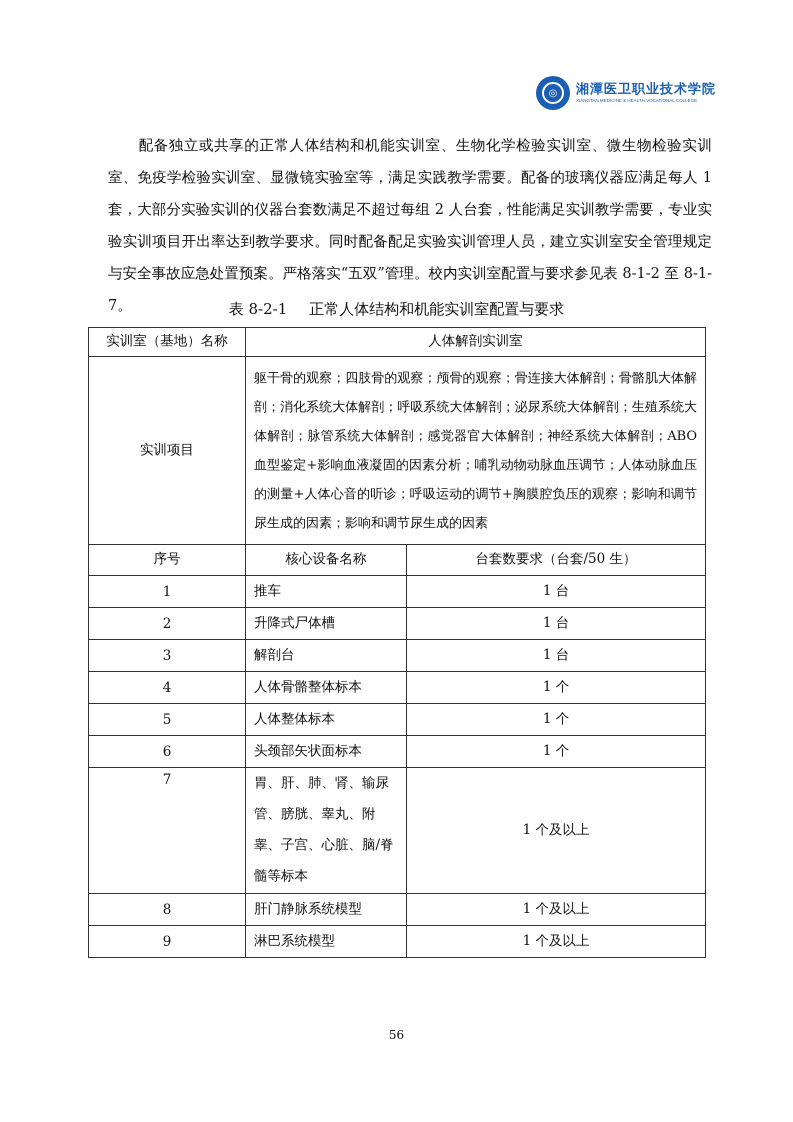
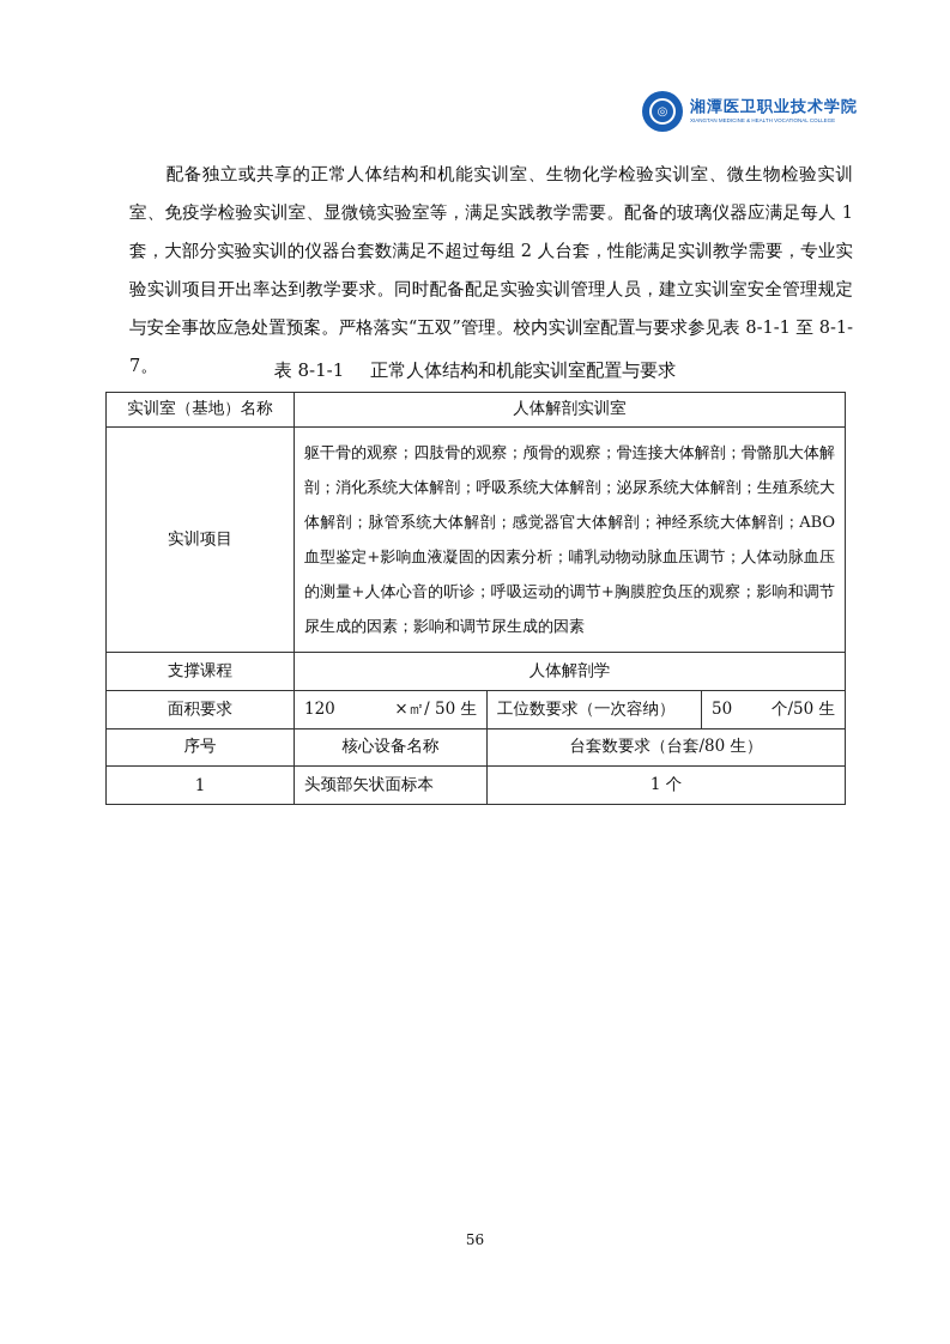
  ◎
  湘潭医卫职业技术学院
- 配备独立或共享的正常人体结构和机能实训室、生物化学检验实训室、微生物检验实训室、免疫学检验实训室、显微镜实验室等，满足实践教学需要。配备的玻璃仪器应满足每人 1 套，大部分实验实训的仪器台套数满足不超过每组 2 人台套，性能满足实训教学需要，专业实验实训项目开出率达到教学要求。同时配备配足实验实训管理人员，建立实训室安全管理规定与安全事故应急处置预案。严格落实“五双”管理。校内实训室配置与要求参见表 8-1-2 至 8-1-7。
+ 配备独立或共享的正常人体结构和机能实训室、生物化学检验实训室、微生物检验实训室、免疫学检验实训室、显微镜实验室等，满足实践教学需要。配备的玻璃仪器应满足每人 1 套，大部分实验实训的仪器台套数满足不超过每组 2 人台套，性能满足实训教学需要，专业实验实训项目开出率达到教学要求。同时配备配足实验实训管理人员，建立实训室安全管理规定与安全事故应急处置预案。严格落实“五双”管理。校内实训室配置与要求参见表 8-1-1 至 8-1-7。
- 表 8-2-1 正常人体结构和机能实训室配置与要求
+ 表 8-1-1 正常人体结构和机能实训室配置与要求
  实训室（基地）名称	人体解剖实训室
  实训项目	躯干骨的观察；四肢骨的观察；颅骨的观察；骨连接大体解剖；骨骼肌大体解剖；消化系统大体解剖；呼吸系统大体解剖；泌尿系统大体解剖；生殖系统大体解剖；脉管系统大体解剖；感觉器官大体解剖；神经系统大体解剖；ABO 血型鉴定+影响血液凝固的因素分析；哺乳动物动脉血压调节；人体动脉血压的测量+人体心音的听诊；呼吸运动的调节+胸膜腔负压的观察；影响和调节尿生成的因素；影响和调节尿生成的因素
+ 支撑课程	人体解剖学
+ 面积要求	120 ×㎡/ 50 生	工位数要求（一次容纳）	50 个/50 生
- 序号	核心设备名称	台套数要求（台套/50 生）
+ 序号	核心设备名称	台套数要求（台套/80 生）
- 1	推车	1 台
- 2	升降式尸体槽	1 台
- 3	解剖台	1 台
- 4	人体骨骼整体标本	1 个
- 5	人体整体标本	1 个
- 6	头颈部矢状面标本	1 个
+ 1	头颈部矢状面标本	1 个
- 7	胃、肝、肺、肾、输尿管、膀胱、睾丸、附睾、子宫、心脏、脑/脊髓等标本	1 个及以上
- 8	肝门静脉系统模型	1 个及以上
- 9	淋巴系统模型	1 个及以上
  56
